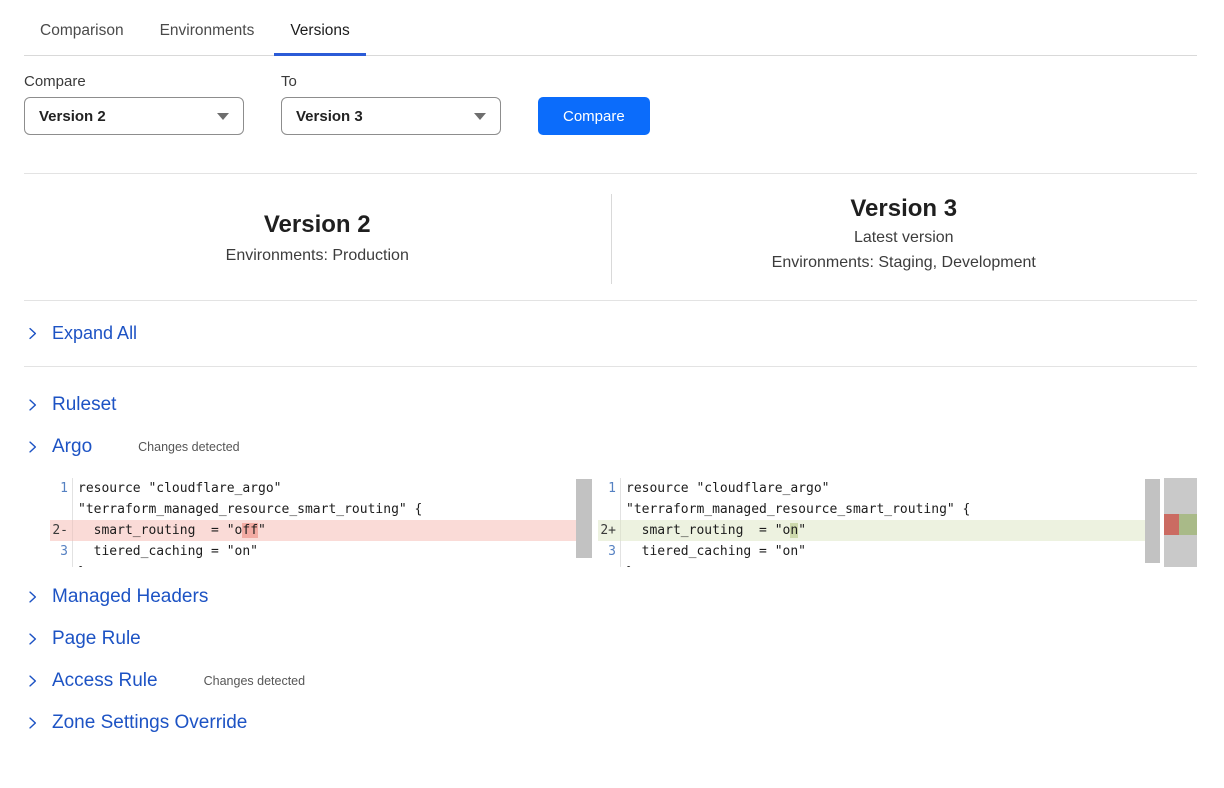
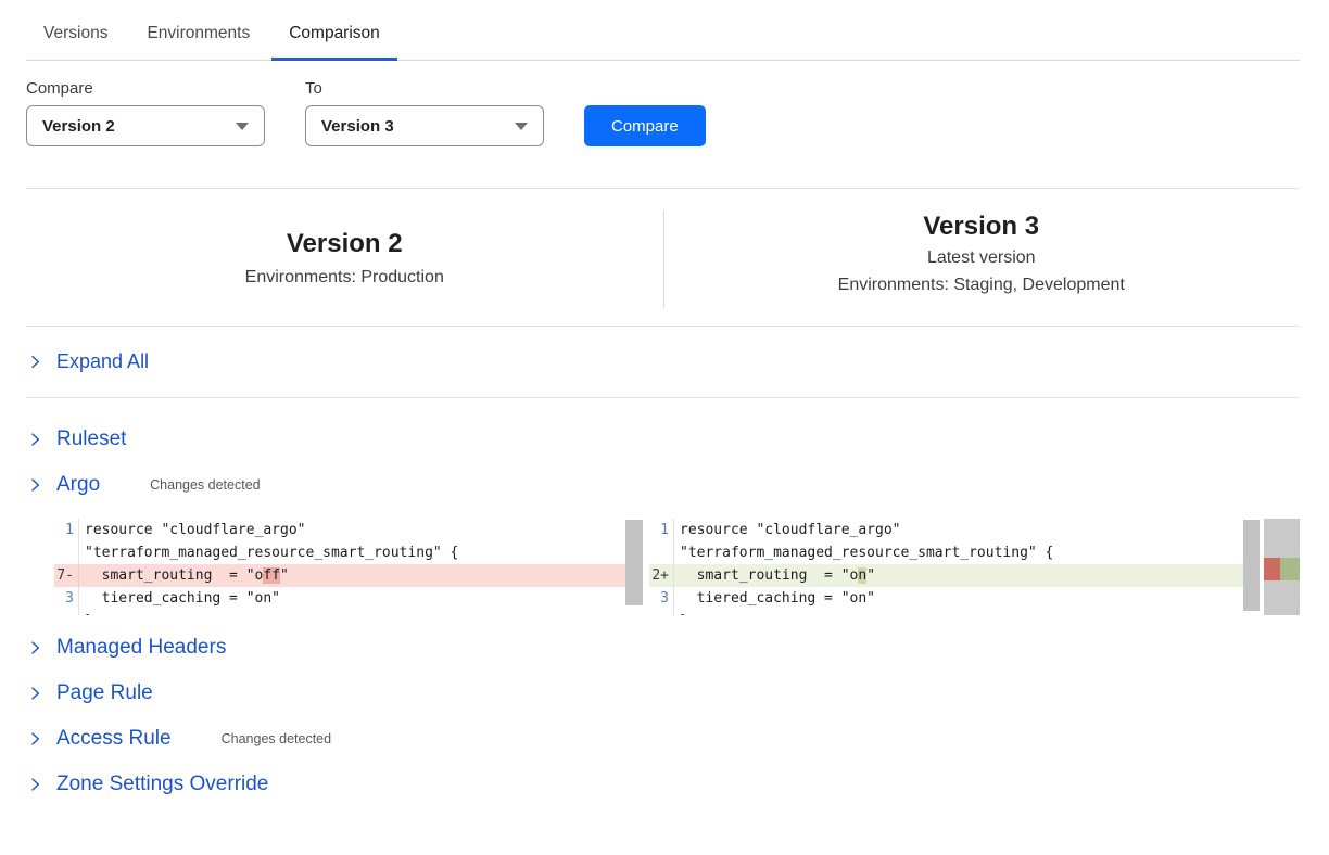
- Comparison
+ Versions
  Environments
- Versions
+ Comparison
  Compare
  Version 2
  To
  Version 3
  Compare
  Version 2
  Environments: Production
  Version 3
  Latest version
  Environments: Staging, Development
  Expand All
  Ruleset
  Argo
  Changes detected
  1
  resource "cloudflare_argo"
  "terraform_managed_resource_smart_routing" {
- 2-
+ 7-
  smart_routing = "off"
  3
  tiered_caching = "on"
  1
  resource "cloudflare_argo"
  "terraform_managed_resource_smart_routing" {
  2+
  smart_routing = "on"
  3
  tiered_caching = "on"
  Managed Headers
  Page Rule
  Access Rule
  Changes detected
  Zone Settings Override
